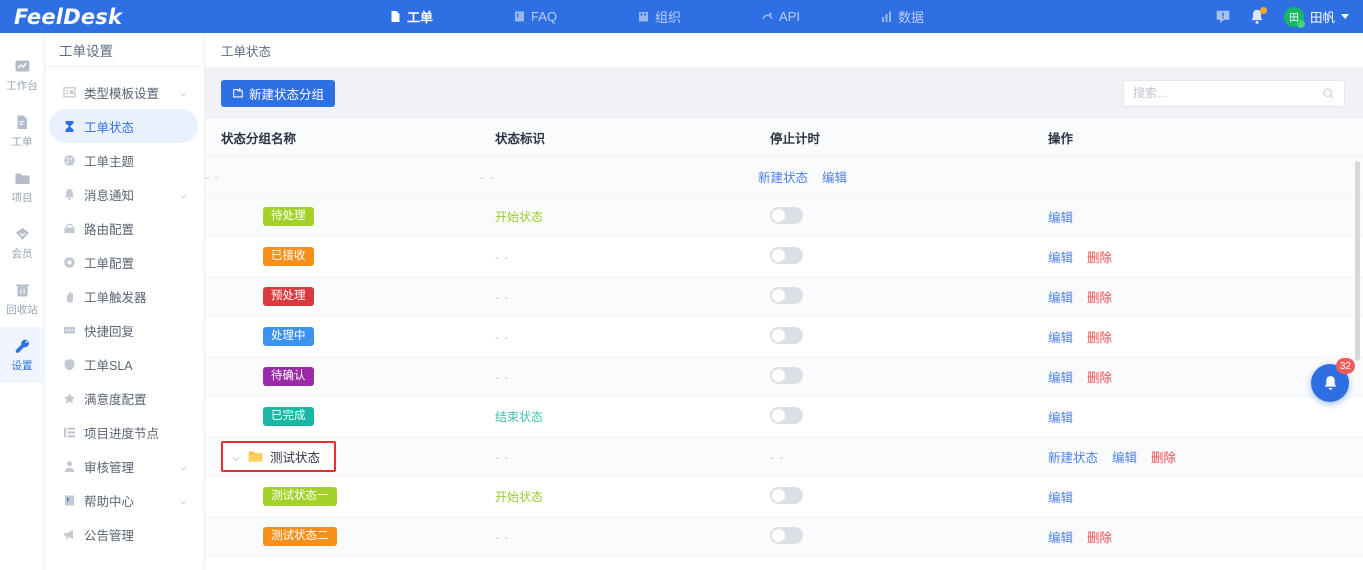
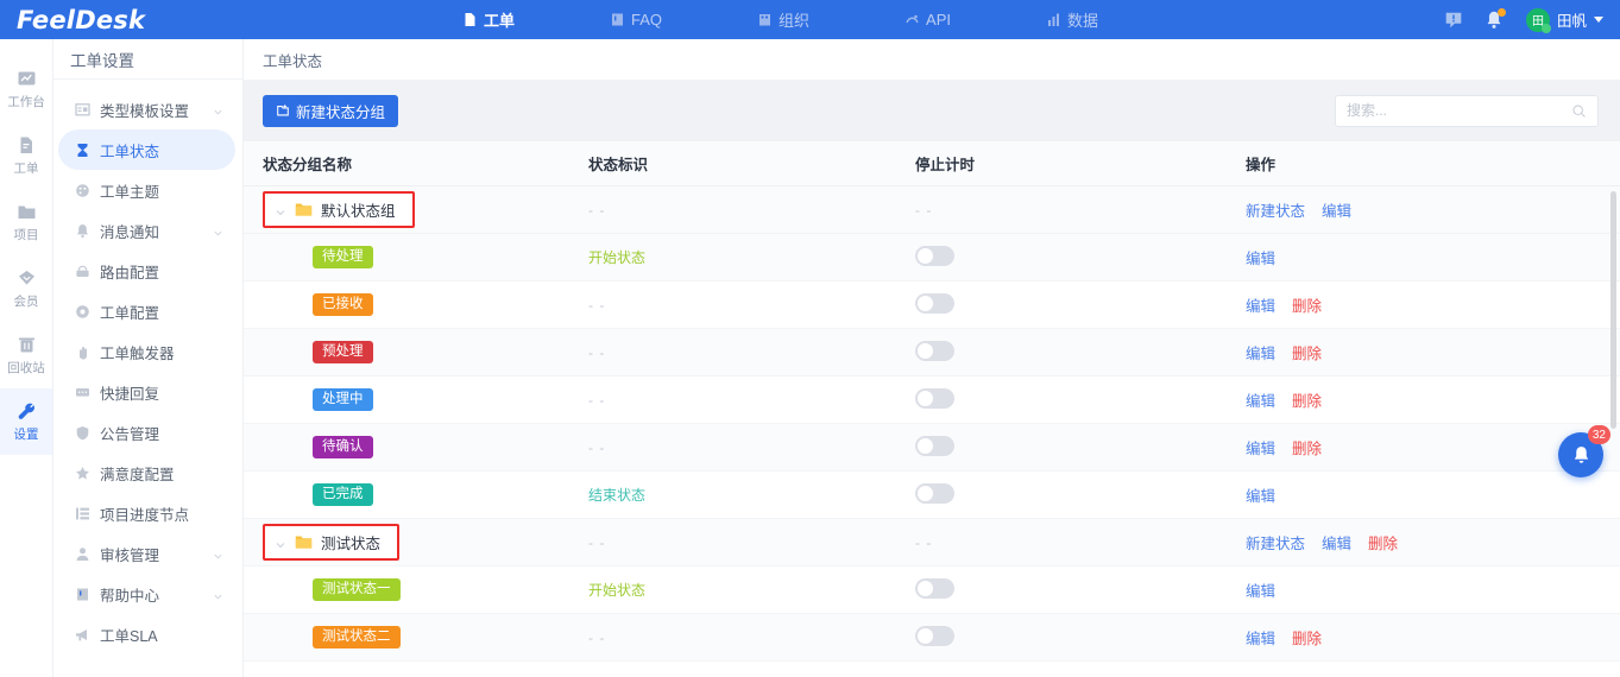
  FeelDesk
  工单
  FAQ
  组织
  API
  数据
  田
  田帆
  工作台
  工单
  项目
  会员
  回收站
  设置
  工单设置
  类型模板设置
  工单状态
  工单主题
  消息通知
  路由配置
  工单配置
  工单触发器
  快捷回复
- 工单SLA
+ 公告管理
  满意度配置
  项目进度节点
  审核管理
  帮助中心
- 公告管理
+ 工单SLA
  工单状态
  新建状态分组
  搜索...
  状态分组名称
  状态标识
  停止计时
  操作
+ 默认状态组
  - -
  - -
  新建状态 编辑
  待处理
  开始状态
  编辑
  已接收
  - -
  编辑 删除
  预处理
  - -
  编辑 删除
  处理中
  - -
  编辑 删除
  待确认
  - -
  编辑 删除
  已完成
  结束状态
  编辑
  测试状态
  - -
  - -
  新建状态 编辑 删除
  测试状态一
  开始状态
  编辑
  测试状态二
  - -
  编辑 删除
  32
